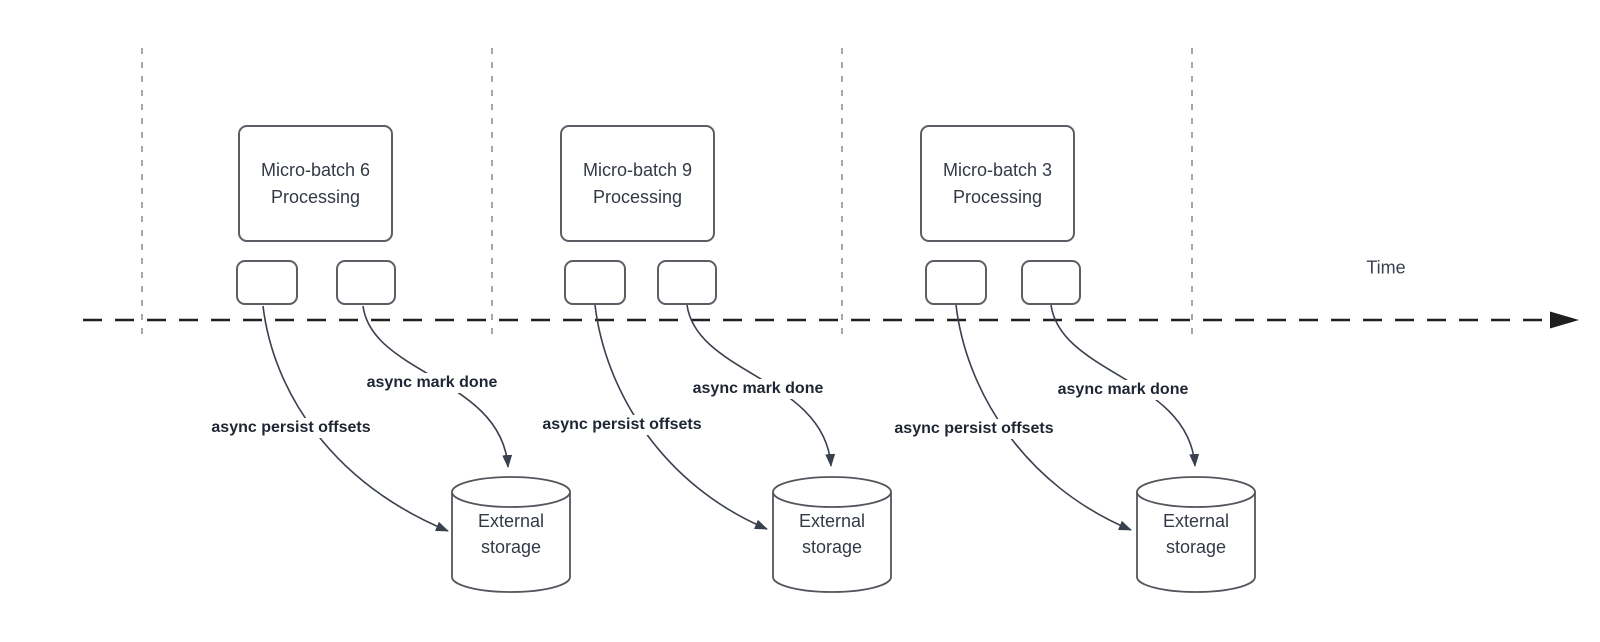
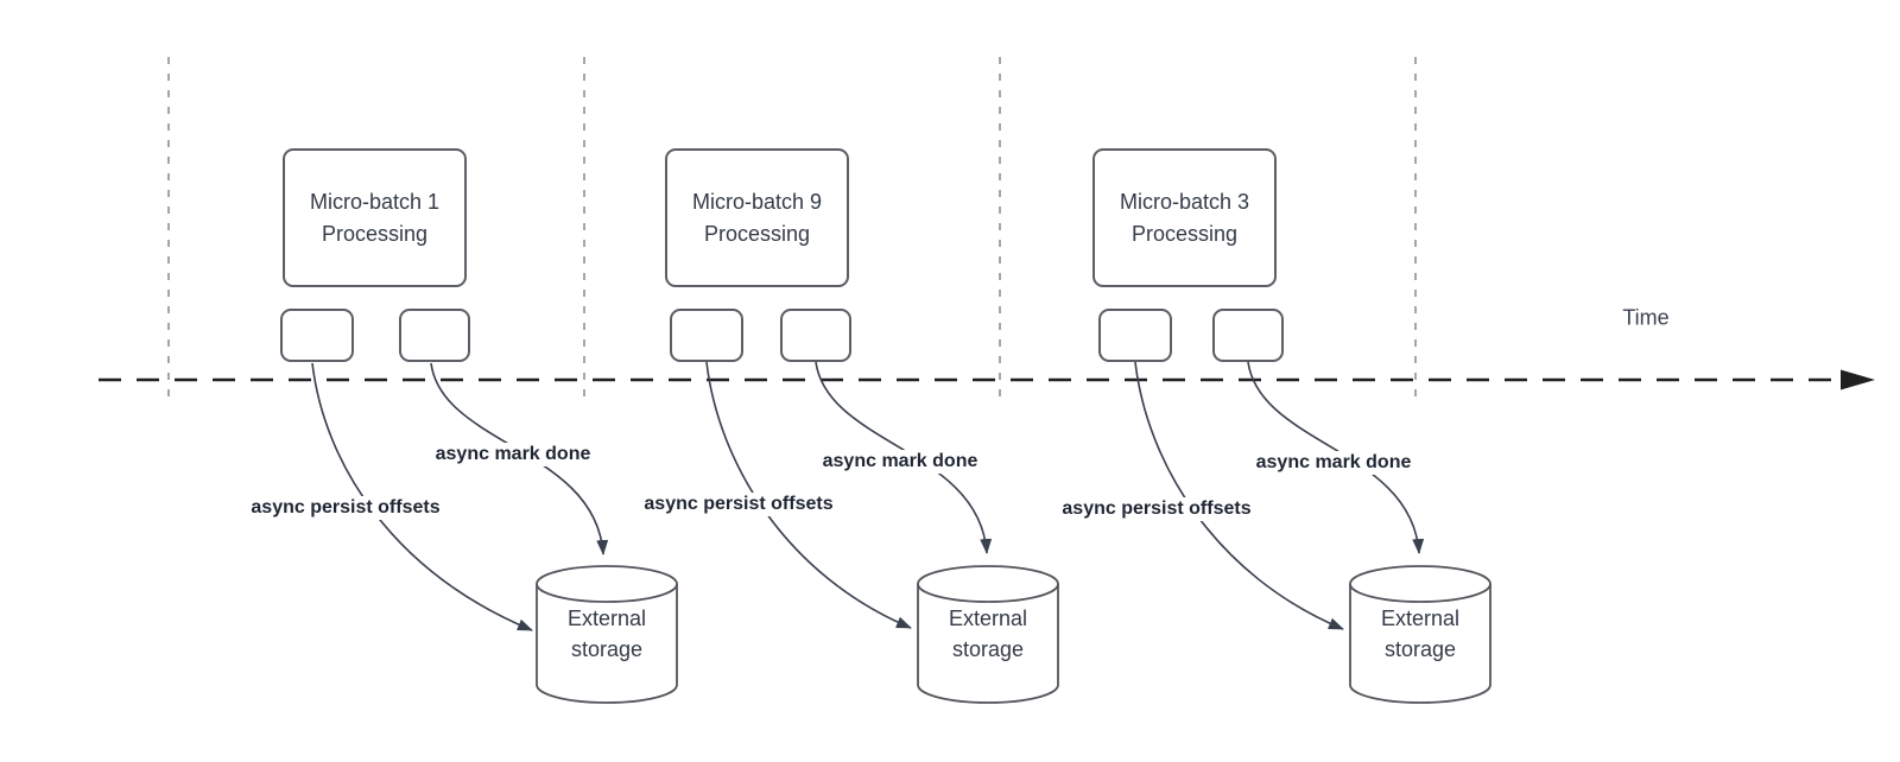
- Micro-batch 6
+ Micro-batch 1
  Processing
  async persist offsets
  async mark done
  External
  storage
  Micro-batch 9
  Processing
  async persist offsets
  async mark done
  External
  storage
  Micro-batch 3
  Processing
  async persist offsets
  async mark done
  External
  storage
  Time
